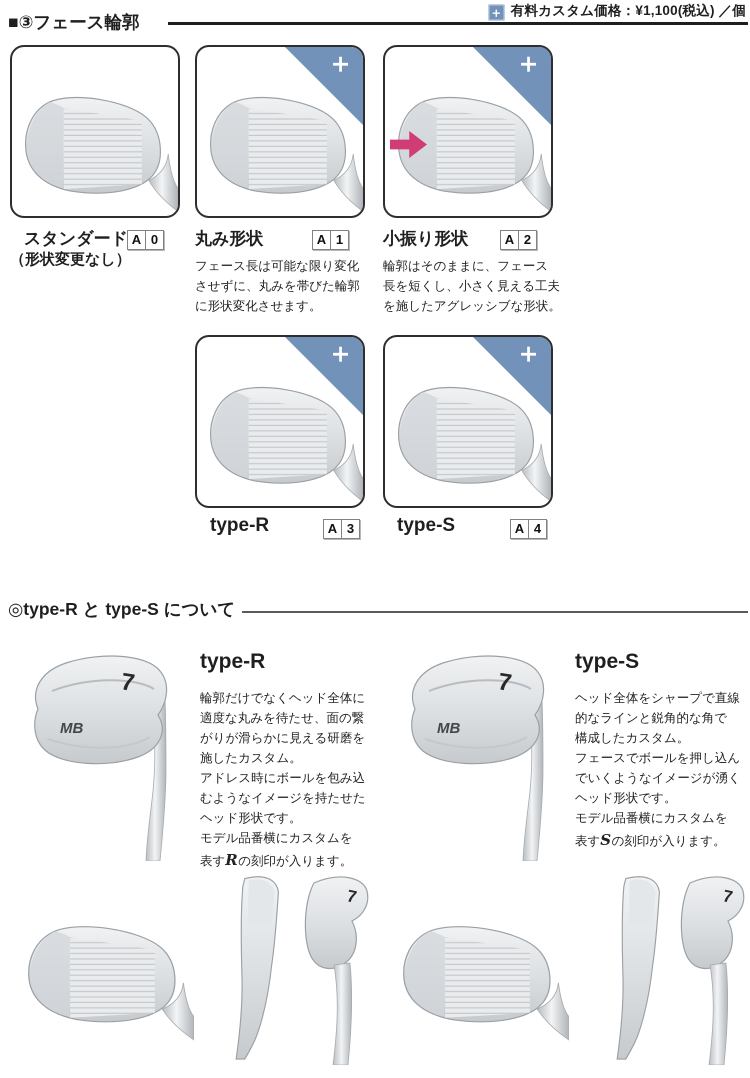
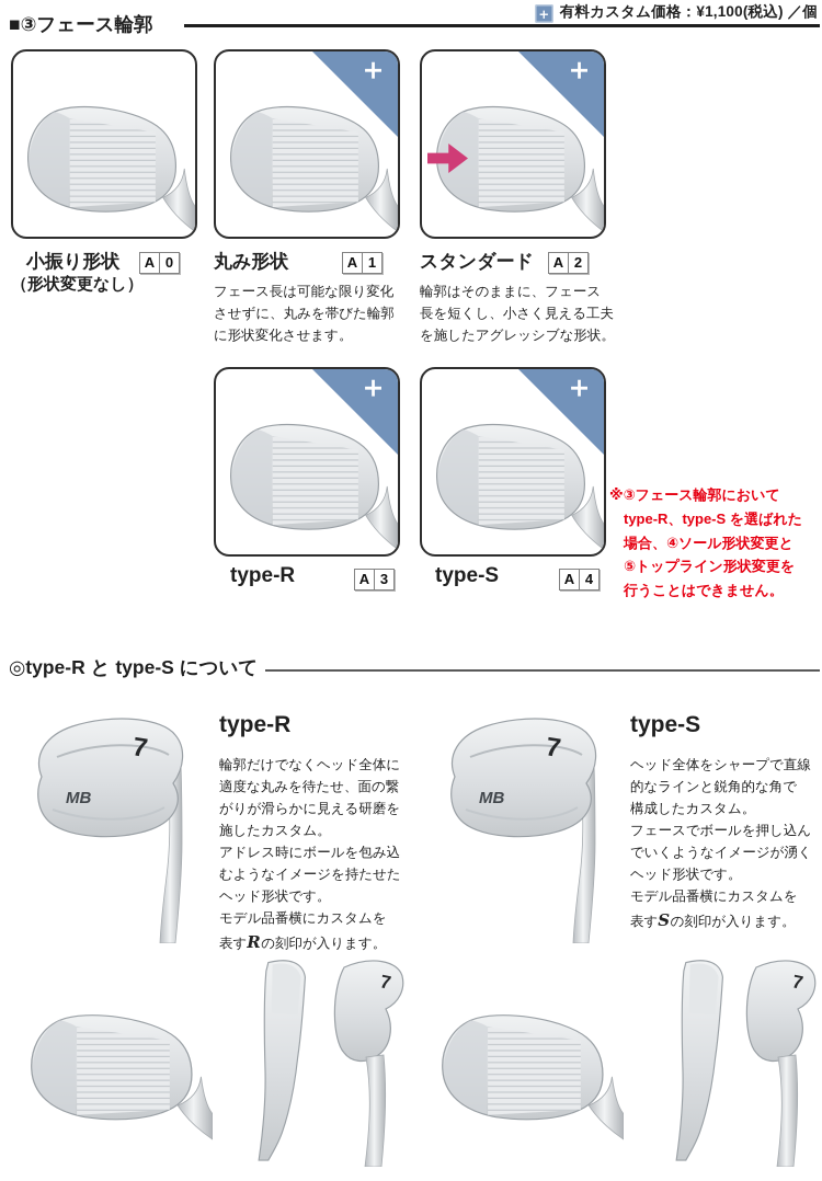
  ＋
  有料カスタム価格：¥1,100(税込) ／個
  ■③フェース輪郭
  ＋
  ＋
- スタンダード
+ 小振り形状
  A
  0
  （形状変更なし）
  丸み形状
  A
  1
  フェース長は可能な限り変化
  させずに、丸みを帯びた輪郭
  に形状変化させます。
- 小振り形状
+ スタンダード
  A
  2
  輪郭はそのままに、フェース
  長を短くし、小さく見える工夫
  を施したアグレッシブな形状。
  ＋
  ＋
  type-R
  A
  3
  type-S
  A
  4
+ ※③フェース輪郭において
+ type-R、type-S を選ばれた
+ 場合、④ソール形状変更と
+ ⑤トップライン形状変更を
+ 行うことはできません。
  ◎type-R と type-S について
  type-R
  輪郭だけでなくヘッド全体に
  適度な丸みを待たせ、面の繋
  がりが滑らかに見える研磨を
  施したカスタム。
  アドレス時にボールを包み込
  むようなイメージを持たせた
  ヘッド形状です。
  モデル品番横にカスタムを
  表すRの刻印が入ります。
  type-S
  ヘッド全体をシャープで直線
  的なラインと鋭角的な角で
  構成したカスタム。
  フェースでボールを押し込ん
  でいくようなイメージが湧く
  ヘッド形状です。
  モデル品番横にカスタムを
  表すSの刻印が入ります。
